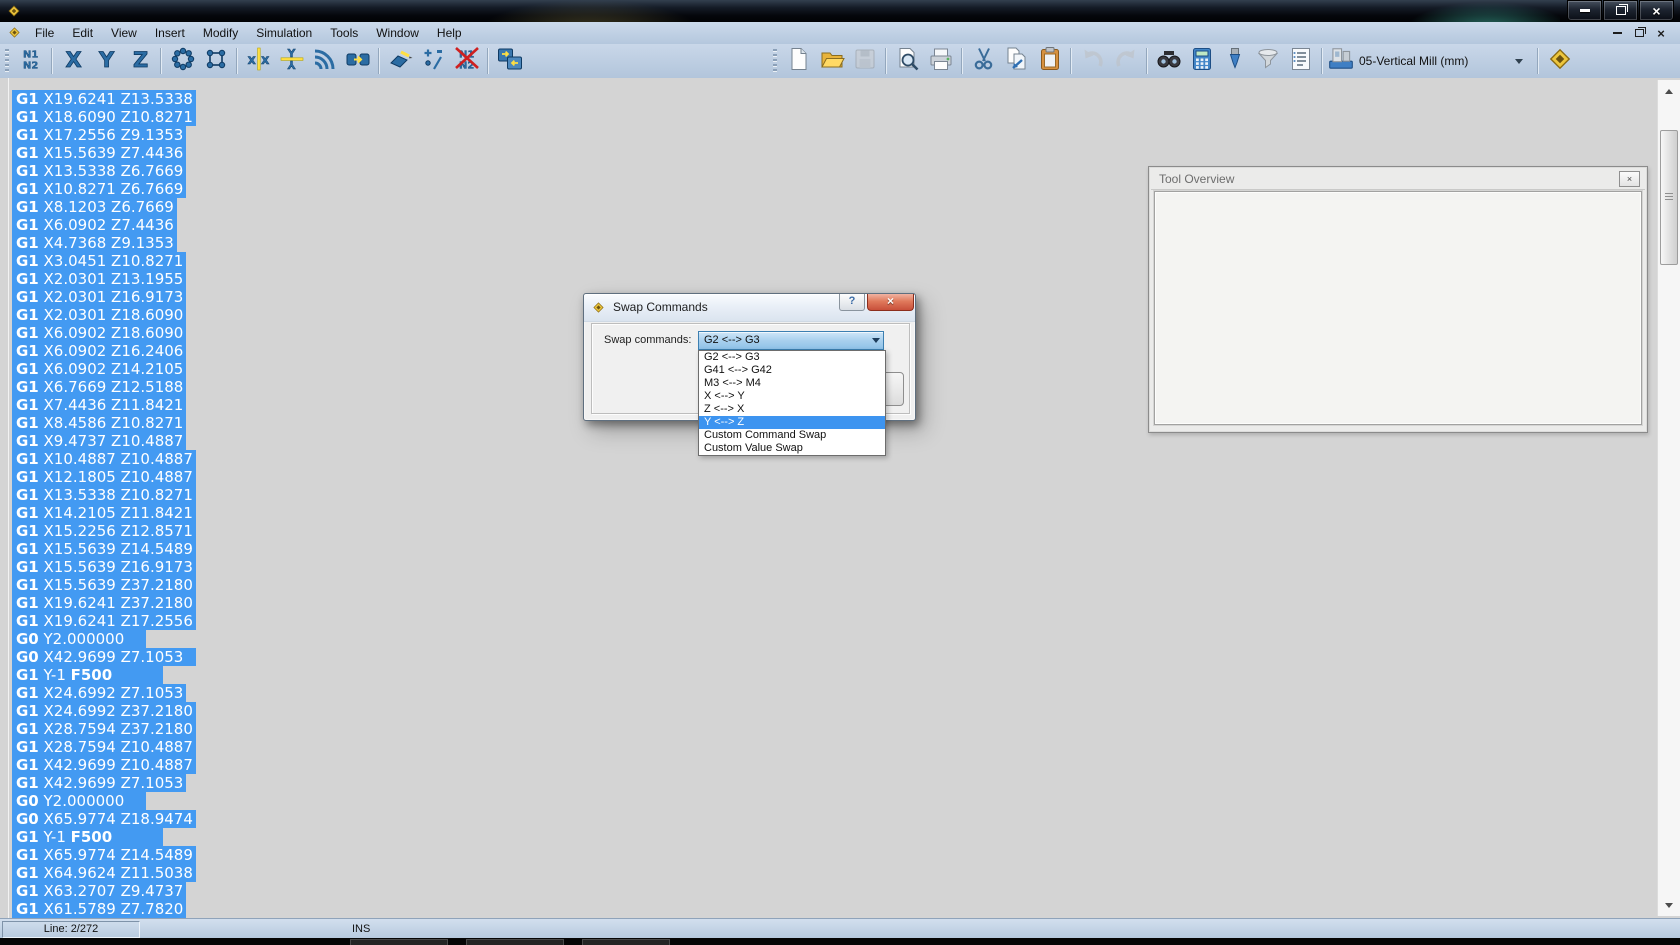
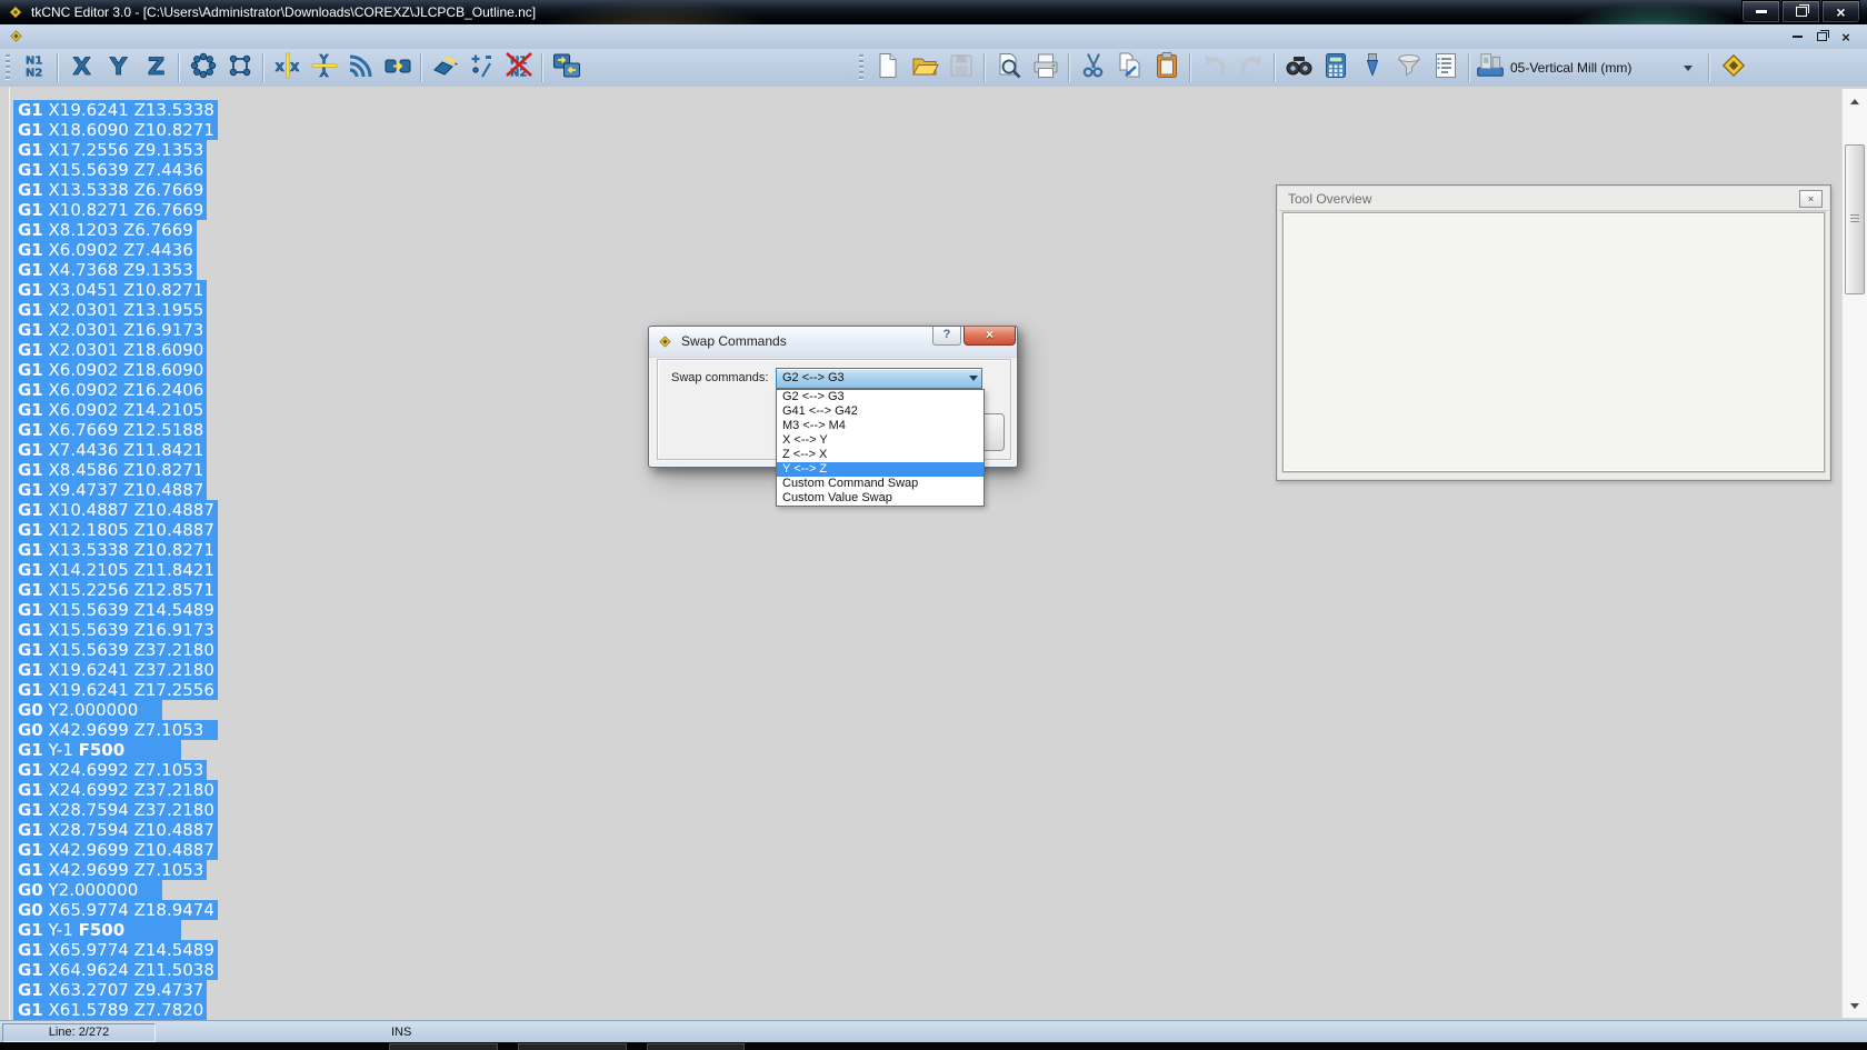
+ tkCNC Editor 3.0 - [C:\Users\Administrator\Downloads\COREXZ\JLCPCB_Outline.nc]
  ×
- File
- Edit
- View
- Insert
- Modify
- Simulation
- Tools
- Window
- Help
  ×
  N1
  N2
  X
  Y
  Z
  x
  x
  Y
  N2
  05-Vertical Mill (mm)
  G1 X19.6241 Z13.5338
  G1 X18.6090 Z10.8271
  G1 X17.2556 Z9.1353
  G1 X15.5639 Z7.4436
  G1 X13.5338 Z6.7669
  G1 X10.8271 Z6.7669
  G1 X8.1203 Z6.7669
  G1 X6.0902 Z7.4436
  G1 X4.7368 Z9.1353
  G1 X3.0451 Z10.8271
  G1 X2.0301 Z13.1955
  G1 X2.0301 Z16.9173
  G1 X2.0301 Z18.6090
  G1 X6.0902 Z18.6090
  G1 X6.0902 Z16.2406
  G1 X6.0902 Z14.2105
  G1 X6.7669 Z12.5188
  G1 X7.4436 Z11.8421
  G1 X8.4586 Z10.8271
  G1 X9.4737 Z10.4887
  G1 X10.4887 Z10.4887
  G1 X12.1805 Z10.4887
  G1 X13.5338 Z10.8271
  G1 X14.2105 Z11.8421
  G1 X15.2256 Z12.8571
  G1 X15.5639 Z14.5489
  G1 X15.5639 Z16.9173
  G1 X15.5639 Z37.2180
  G1 X19.6241 Z37.2180
  G1 X19.6241 Z17.2556
  G0 Y2.000000
  G0 X42.9699 Z7.1053
  G1 Y-1 F500
  G1 X24.6992 Z7.1053
  G1 X24.6992 Z37.2180
  G1 X28.7594 Z37.2180
  G1 X28.7594 Z10.4887
  G1 X42.9699 Z10.4887
  G1 X42.9699 Z7.1053
  G0 Y2.000000
  G0 X65.9774 Z18.9474
  G1 Y-1 F500
  G1 X65.9774 Z14.5489
  G1 X64.9624 Z11.5038
  G1 X63.2707 Z9.4737
  G1 X61.5789 Z7.7820
  Tool Overview
  ×
  Swap Commands
  ?
  ×
  Swap commands:
  G2 <--> G3
  G2 <--> G3
  G41 <--> G42
  M3 <--> M4
  X <--> Y
  Z <--> X
  Y <--> Z
  Custom Command Swap
  Custom Value Swap
  Line: 2/272
  INS
